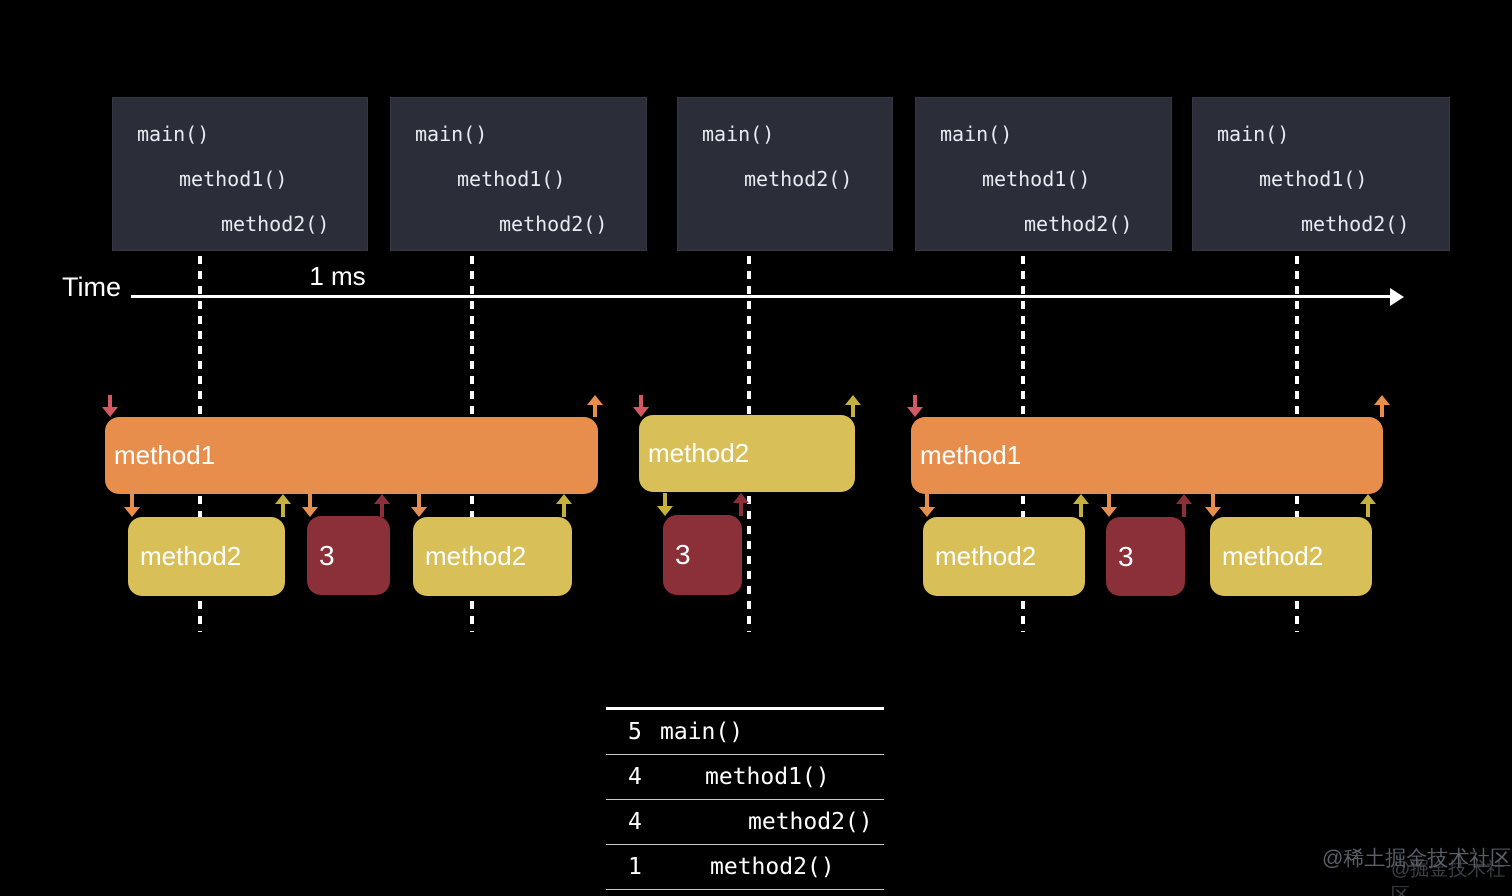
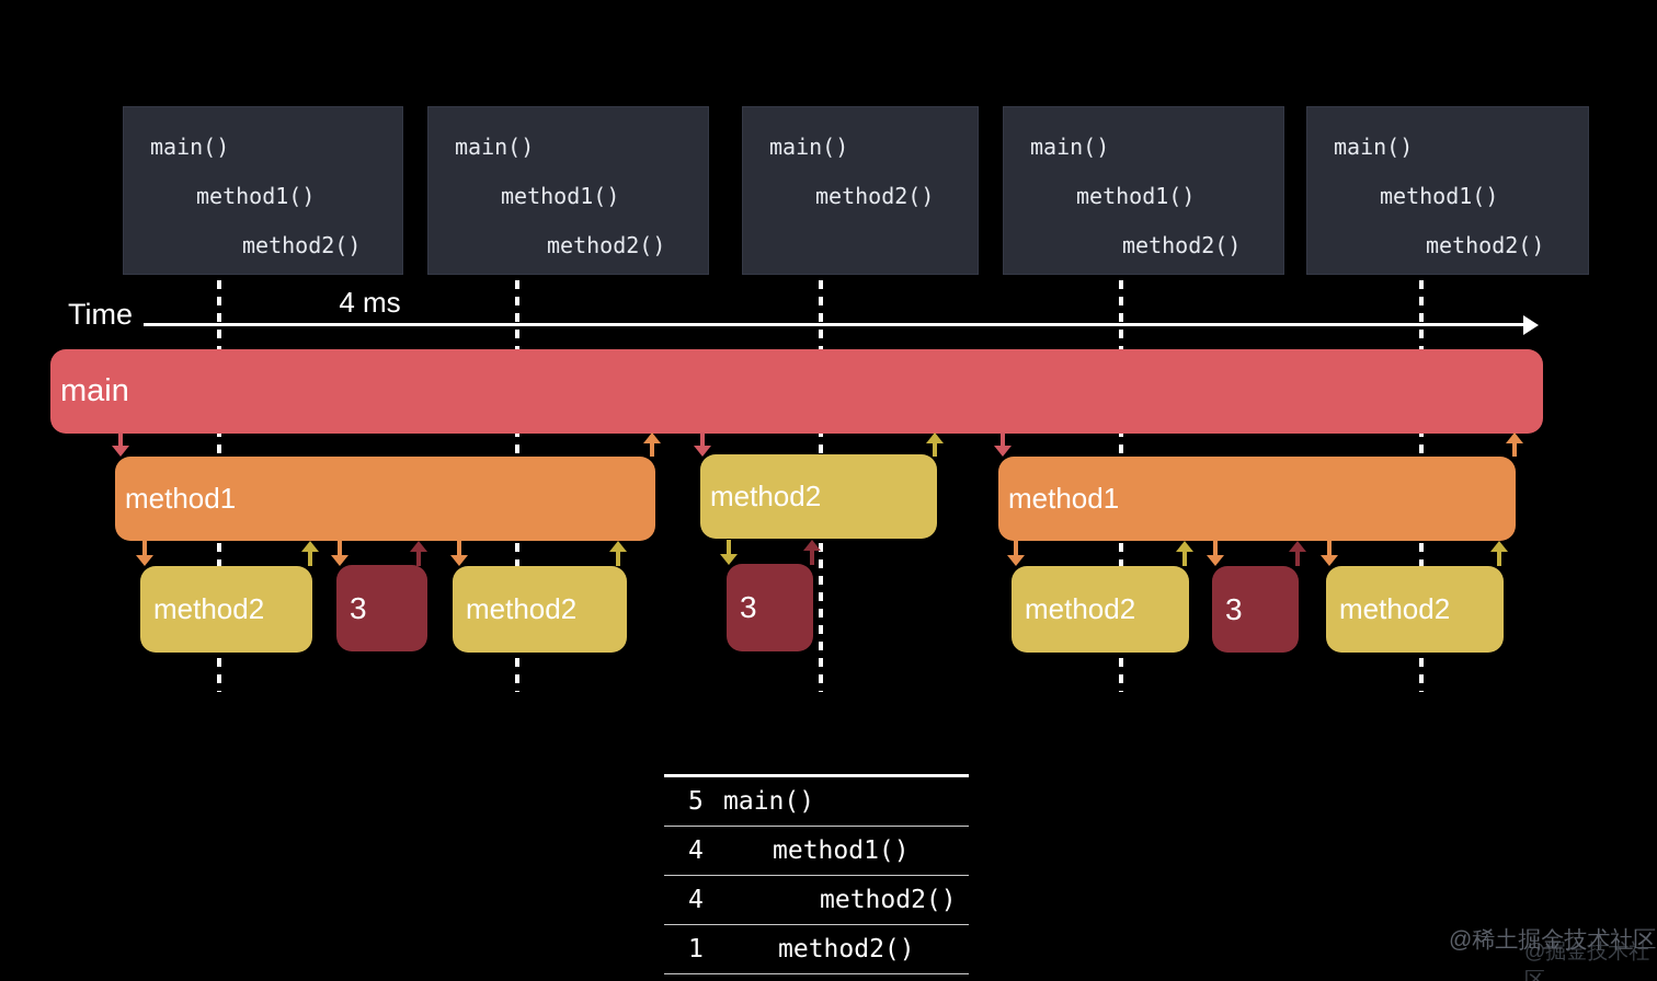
  main()
  method1()
  method2()
  main()
  method1()
  method2()
  main()
  method2()
  main()
  method1()
  method2()
  main()
  method1()
  method2()
  Time
- 1 ms
+ 4 ms
+ main
  method1
  method2
  method1
  method2
  3
  method2
  3
  method2
  3
  method2
  5
  main()
  4
  method1()
  4
  method2()
  1
  method2()
  @掘金技术社
  @稀土掘金技术社区
